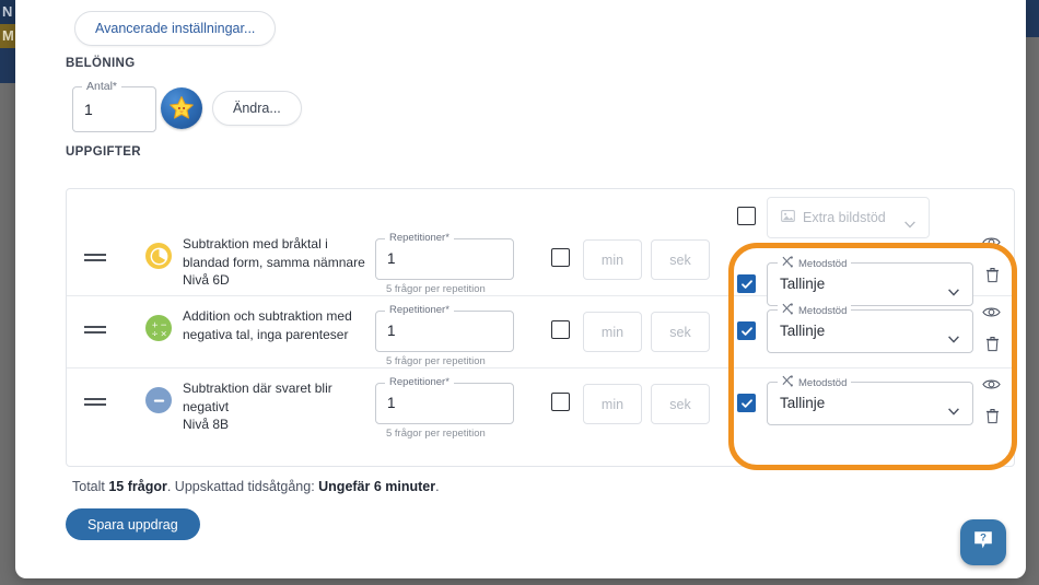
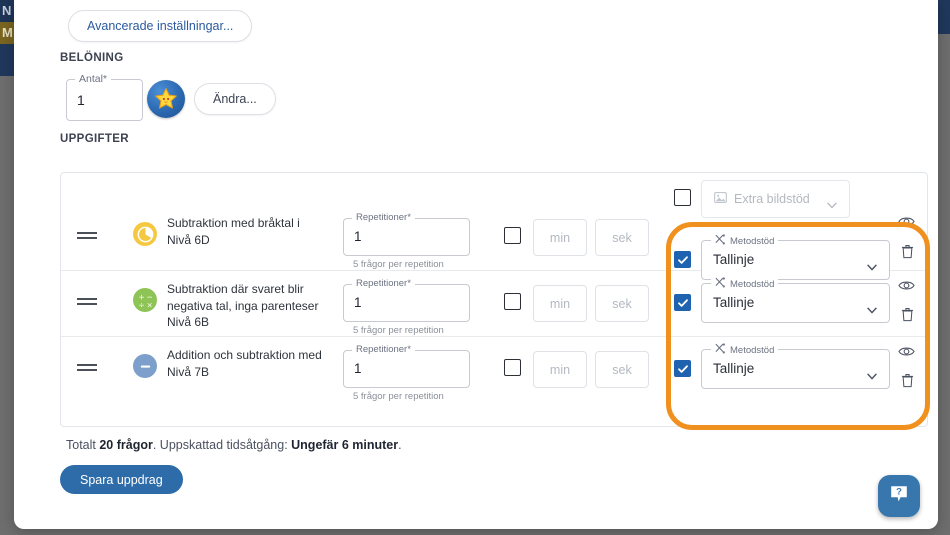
  N
  M
  Avancerade inställningar...
  BELÖNING
  Antal*
  1
  Ändra...
  UPPGIFTER
  Extra bildstöd
  Subtraktion med bråktal i
- blandad form, samma nämnare
  Nivå 6D
  Repetitioner*
  1
  5 frågor per repetition
  min
  sek
  Metodstöd
  Tallinje
  +
  −
  ÷
  ×
- Addition och subtraktion med
+ Subtraktion där svaret blir
  negativa tal, inga parenteser
+ Nivå 6B
  Repetitioner*
  1
  5 frågor per repetition
  min
  sek
  Metodstöd
  Tallinje
- Subtraktion där svaret blir
+ Addition och subtraktion med
- negativt
- Nivå 8B
+ Nivå 7B
  Repetitioner*
  1
  5 frågor per repetition
  min
  sek
  Metodstöd
  Tallinje
- Totalt 15 frågor. Uppskattad tidsåtgång: Ungefär 6 minuter.
+ Totalt 20 frågor. Uppskattad tidsåtgång: Ungefär 6 minuter.
  Spara uppdrag
  ?
